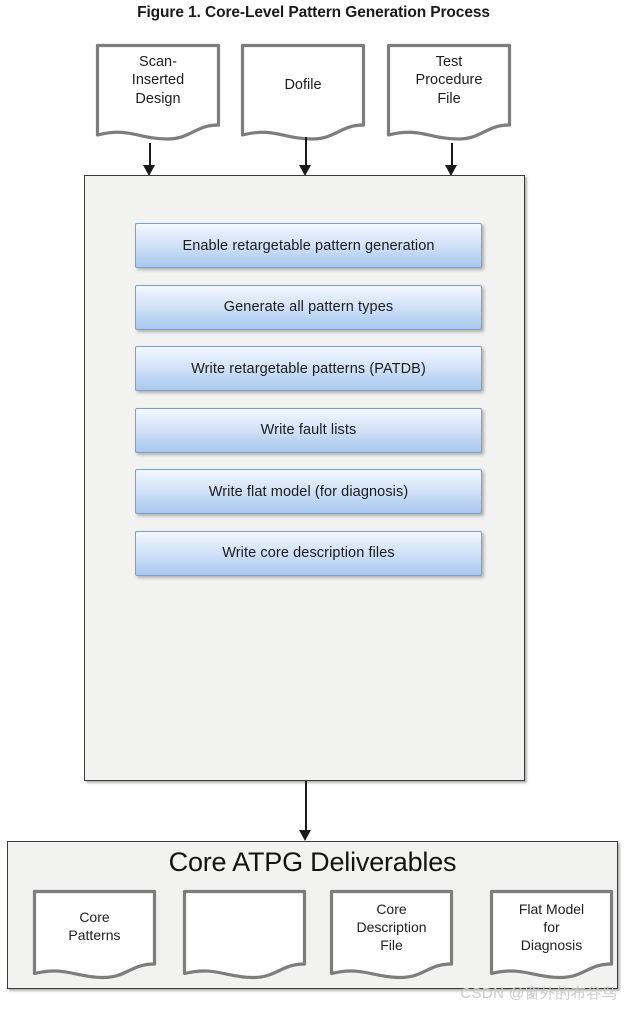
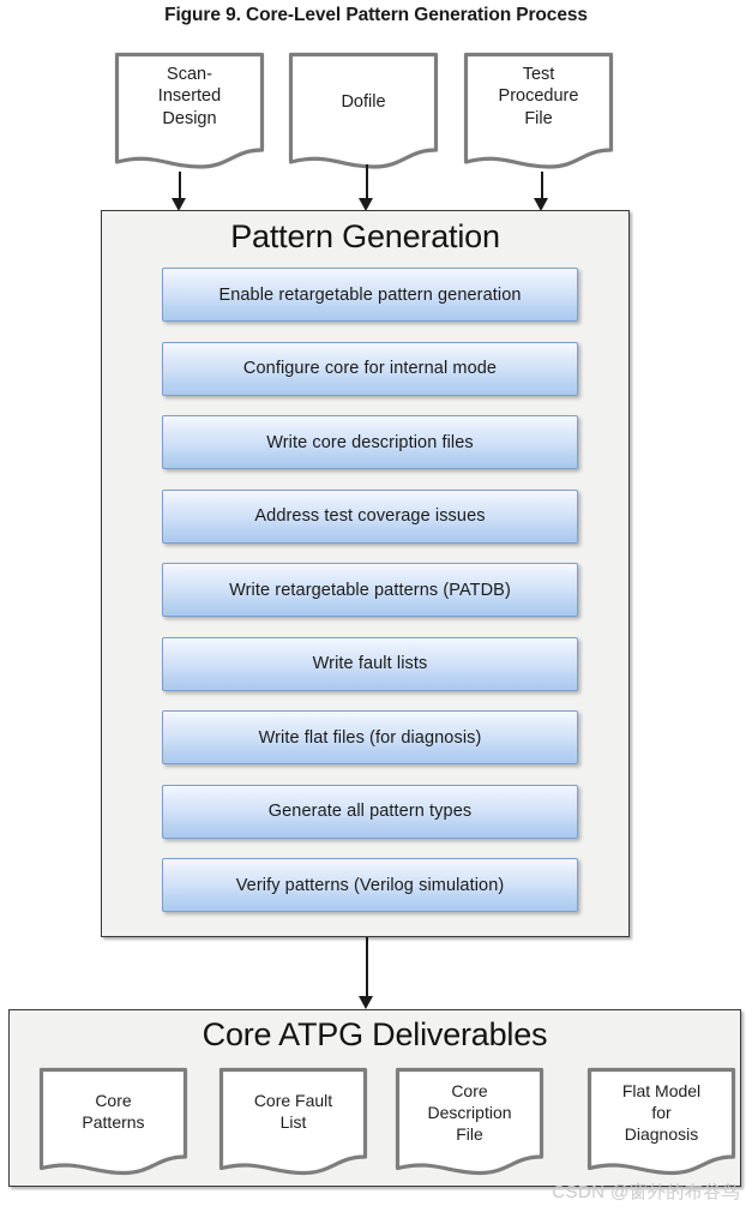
- Figure 1. Core-Level Pattern Generation Process
+ Figure 9. Core-Level Pattern Generation Process
  Scan-
  Inserted
  Design
  Dofile
  Test
  Procedure
  File
+ Pattern Generation
  Enable retargetable pattern generation
+ Configure core for internal mode
- Generate all pattern types
+ Write core description files
+ Address test coverage issues
  Write retargetable patterns (PATDB)
  Write fault lists
- Write flat model (for diagnosis)
+ Write flat files (for diagnosis)
- Write core description files
+ Generate all pattern types
+ Verify patterns (Verilog simulation)
  Core ATPG Deliverables
  Core
  Patterns
+ Core Fault
+ List
  Core
  Description
  File
  Flat Model
  for
  Diagnosis
  CSDN @窗外的布谷鸟
